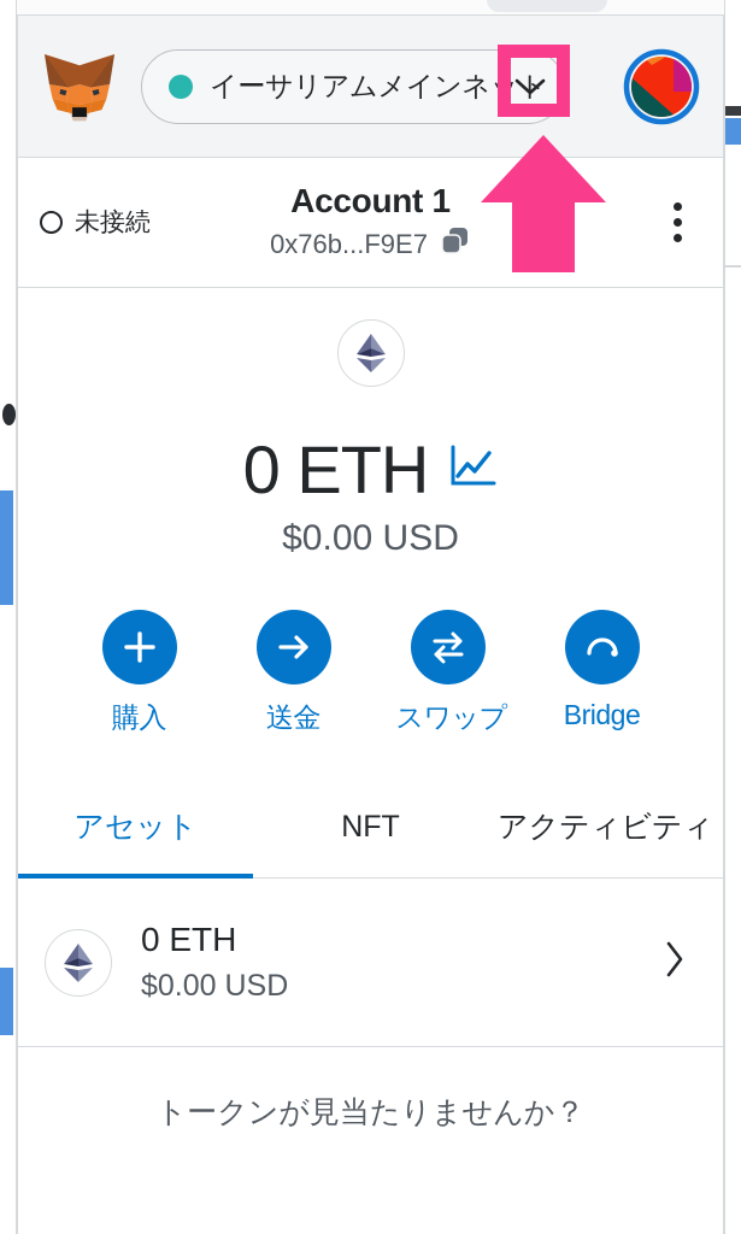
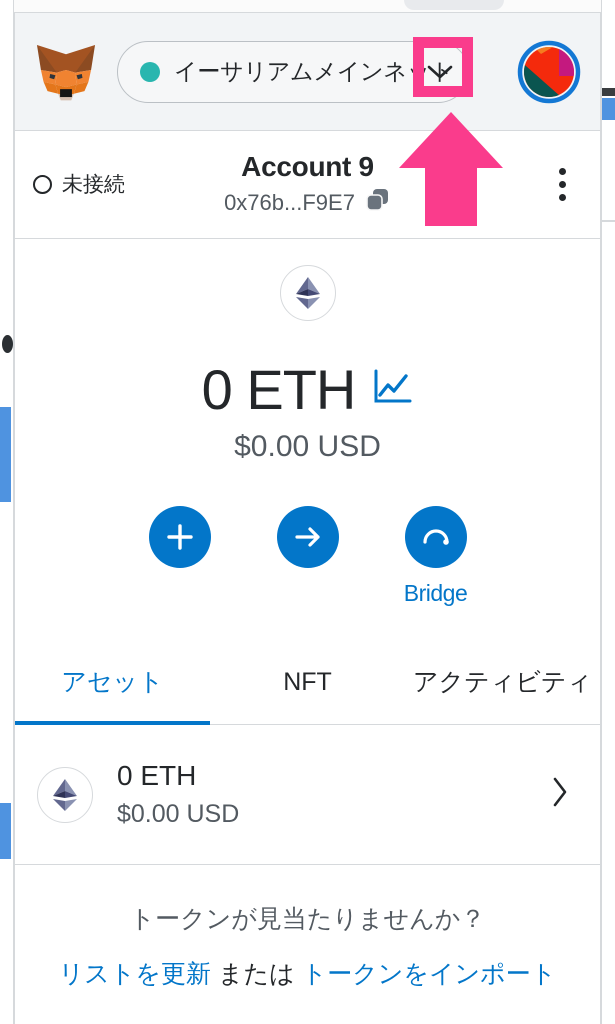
  イーサリアムメインネット
  未接続
- Account 1
+ Account 9
  0x76b...F9E7
  0 ETH
  $0.00 USD
- 購入
- 送金
- スワップ
  Bridge
  アセット
  NFT
  アクティビティ
  0 ETH
  $0.00 USD
  トークンが見当たりませんか？
+ リストを更新 または トークンをインポート
